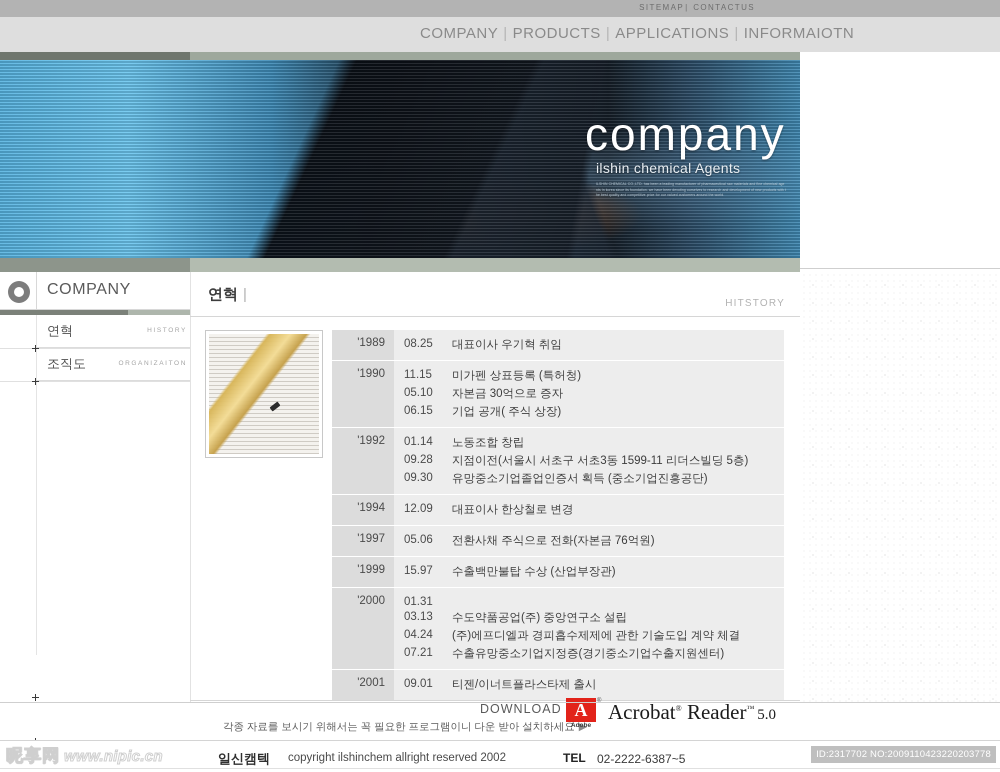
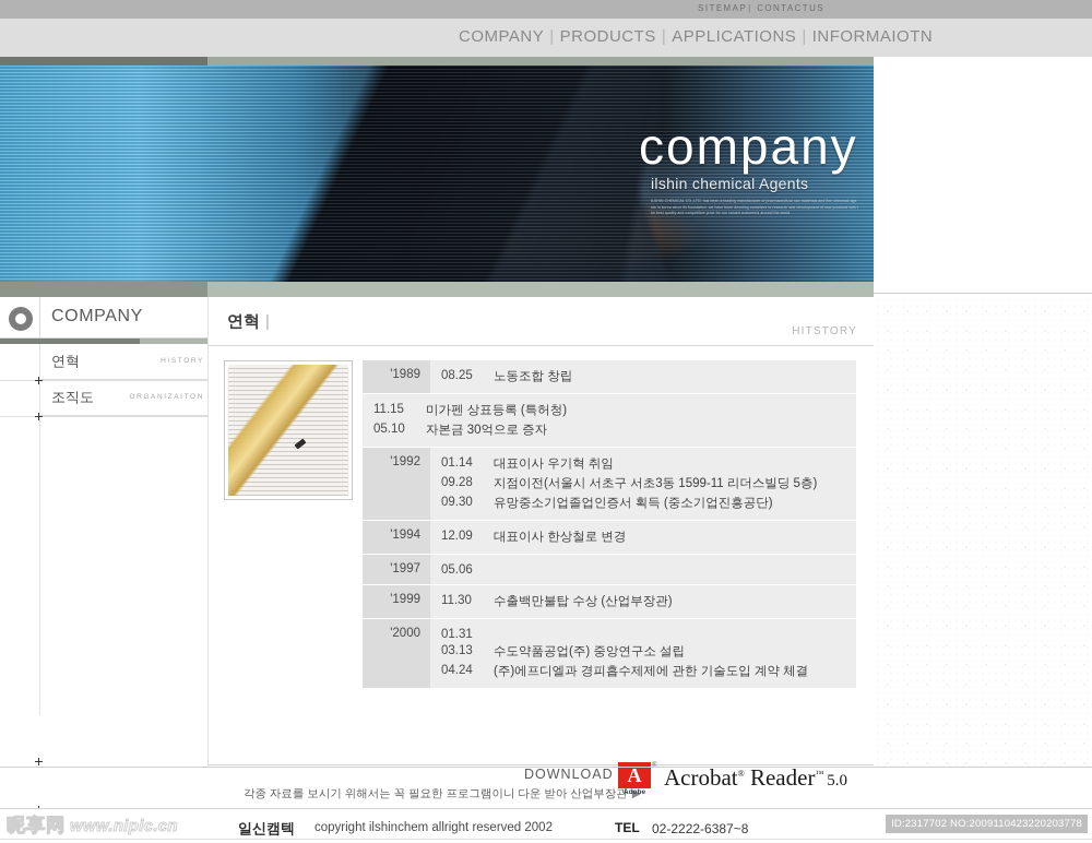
  SITEMAP| CONTACTUS
  COMPANY | PRODUCTS | APPLICATIONS | INFORMAIOTN
  company
  ilshin chemical Agents
  COMPANY
  연혁
  조직도
  연혁 |
  HITSTORY
  '1989
  08.25
- 대표이사 우기혁 취임
+ 노동조합 창립
- '1990
  11.15
  미가펜 상표등록 (특허청)
  05.10
  자본금 30억으로 증자
- 06.15
- 기업 공개( 주식 상장)
  '1992
  01.14
- 노동조합 창립
+ 대표이사 우기혁 취임
  09.28
  지점이전(서울시 서초구 서초3동 1599-11 리더스빌딩 5층)
  09.30
  유망중소기업졸업인증서 획득 (중소기업진흥공단)
  '1994
  12.09
  대표이사 한상철로 변경
  '1997
  05.06
- 전환사채 주식으로 전화(자본금 76억원)
  '1999
- 15.97
+ 11.30
  수출백만불탑 수상 (산업부장관)
  '2000
  01.31
  03.13
  수도약품공업(주) 중앙연구소 설립
  04.24
  (주)에프디엘과 경피흡수제제에 관한 기술도입 계약 체결
- 07.21
- 수출유망중소기업지정증(경기중소기업수출지원센터)
- '2001
- 09.01
- 티젠/이너트플라스타제 출시
- 각종 자료를 보시기 위해서는 꼭 필요한 프로그램이니 다운 받아 설치하세요 ▶
+ 각종 자료를 보시기 위해서는 꼭 필요한 프로그램이니 다운 받아 산업부장관 ▶
  DOWNLOAD
  A
  Acrobat® Reader™5.0
  昵享网
  www.nipic.cn
  일신캠텍
  copyright ilshinchem allright reserved 2002
  TEL
- 02-2222-6387~5
+ 02-2222-6387~8
  ID:2317702 NO:2009110423220203778
